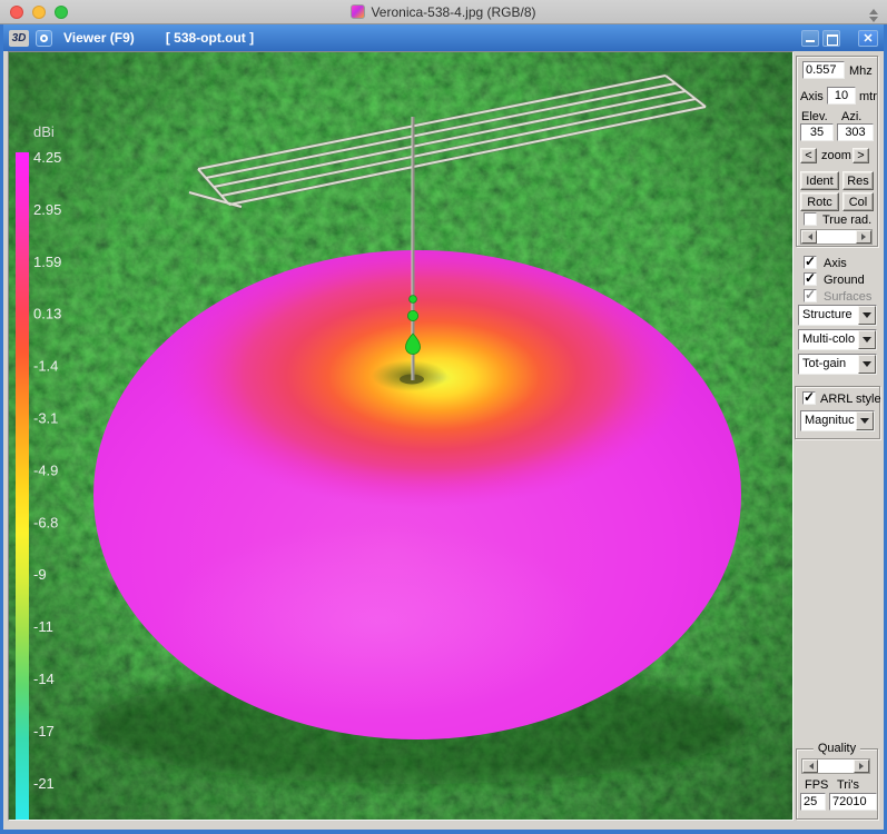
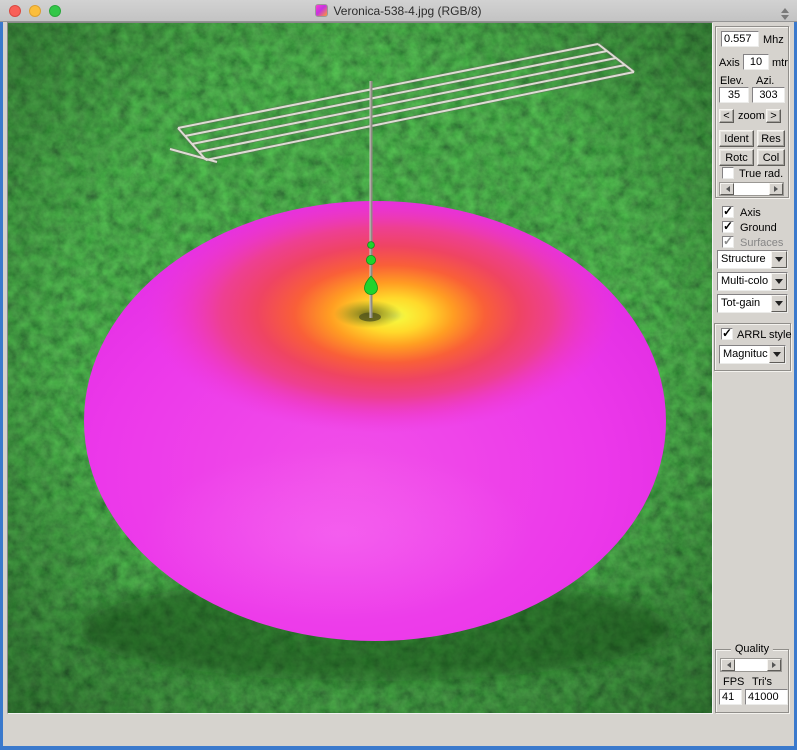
  Veronica-538-4.jpg (RGB/8)
- 3D
- Viewer (F9)
- [ 538-opt.out ]
- ✕
- dBi
- 4.25
- 2.95
- 1.59
- 0.13
- -1.4
- -3.1
- -4.9
- -6.8
- -9
- -11
- -14
- -17
- -21
  0.557
  Mhz
  Axis
  10
  mtr
  Elev.
  Azi.
  35
  303
  <
  zoom
  >
  Ident
  Res
  Rotc
  Col
  True rad.
  Axis
  Ground
  Surfaces
  Structure
  Multi-colo
  Tot-gain
  ARRL style
  Magnituc
  Quality
  FPS
  Tri's
- 25
+ 41
- 72010
+ 41000
